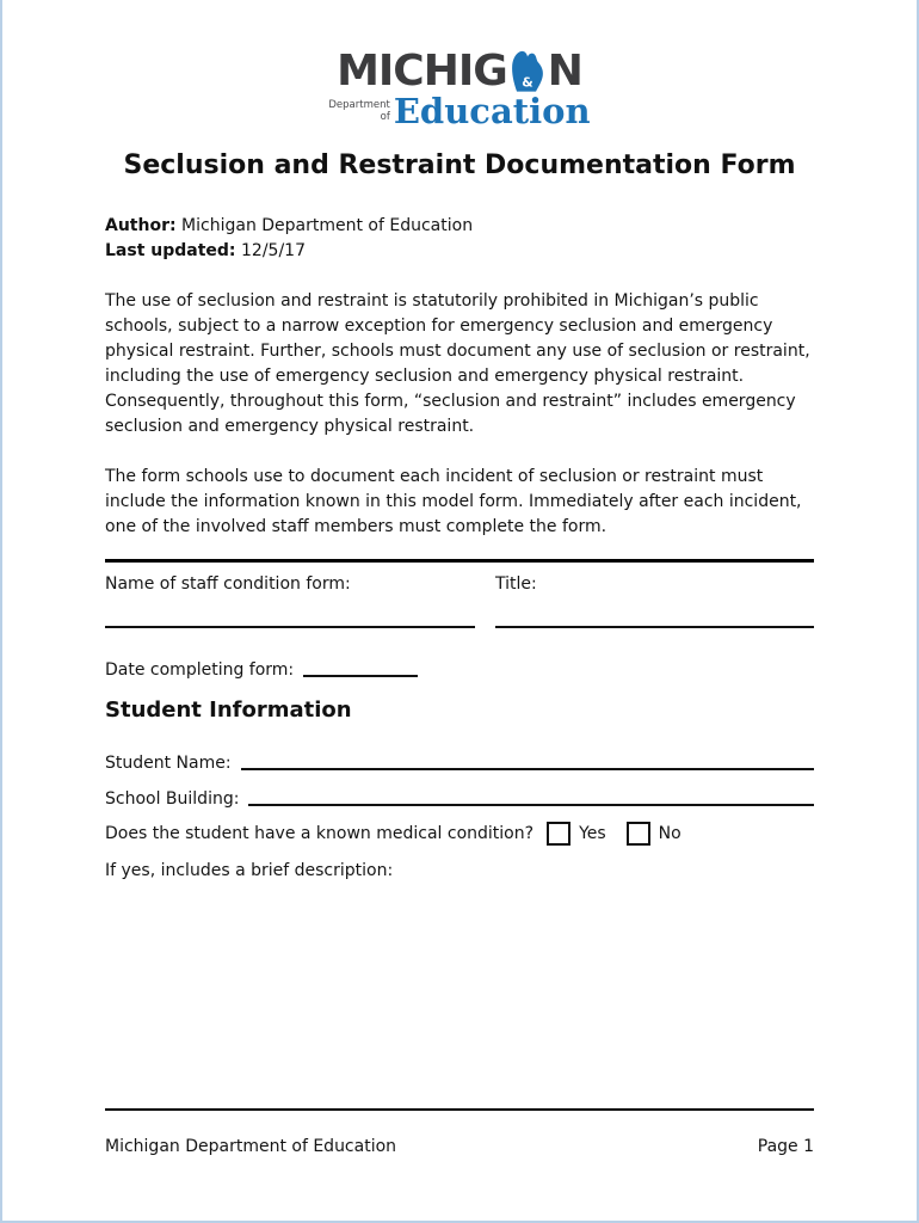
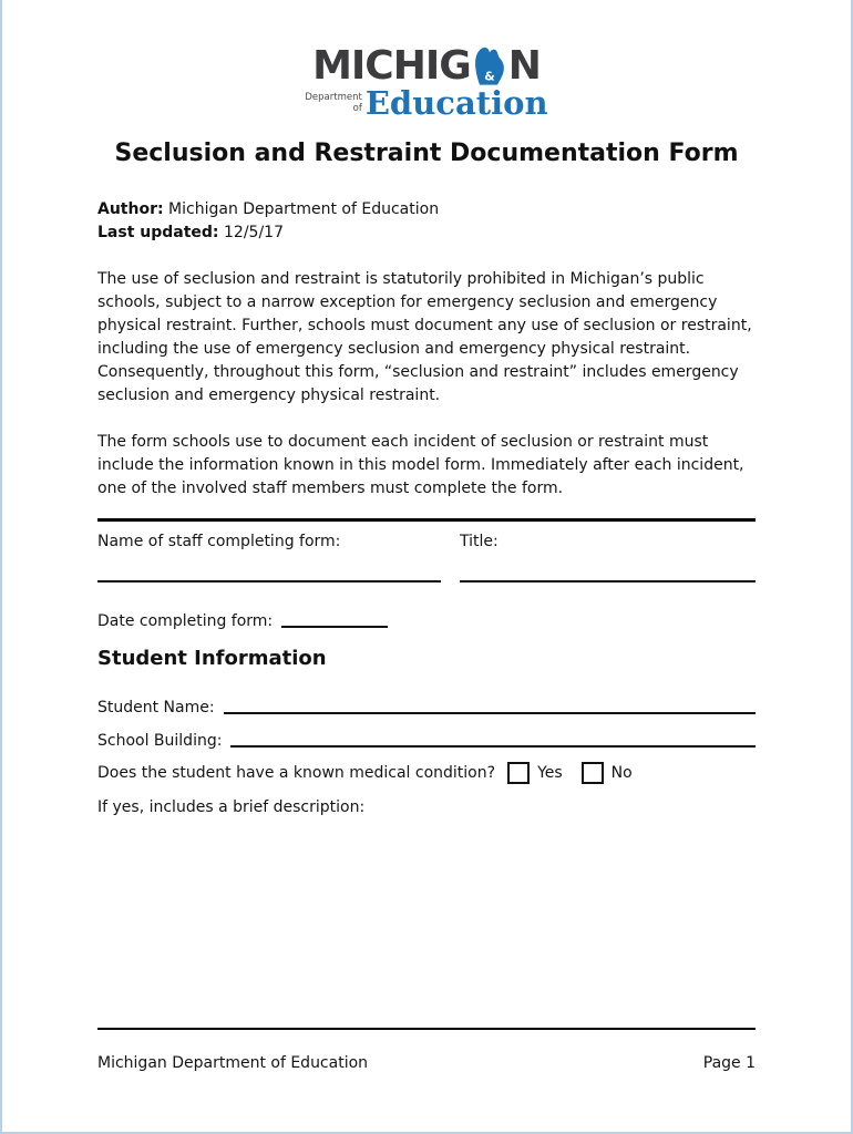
  MICHIG
  &
  N
  Department
  of
  Education
  Seclusion and Restraint Documentation Form
  Author: Michigan Department of Education
  Last updated: 12/5/17
  The use of seclusion and restraint is statutorily prohibited in Michigan’s public schools, subject to a narrow exception for emergency seclusion and emergency physical restraint. Further, schools must document any use of seclusion or restraint, including the use of emergency seclusion and emergency physical restraint. Consequently, throughout this form, “seclusion and restraint” includes emergency seclusion and emergency physical restraint.
  The form schools use to document each incident of seclusion or restraint must include the information known in this model form. Immediately after each incident, one of the involved staff members must complete the form.
- Name of staff condition form:
+ Name of staff completing form:
  Title:
  Date completing form:
  Student Information
  Student Name:
  School Building:
  Does the student have a known medical condition?
  Yes
  No
  If yes, includes a brief description:
  Michigan Department of Education
  Page 1
